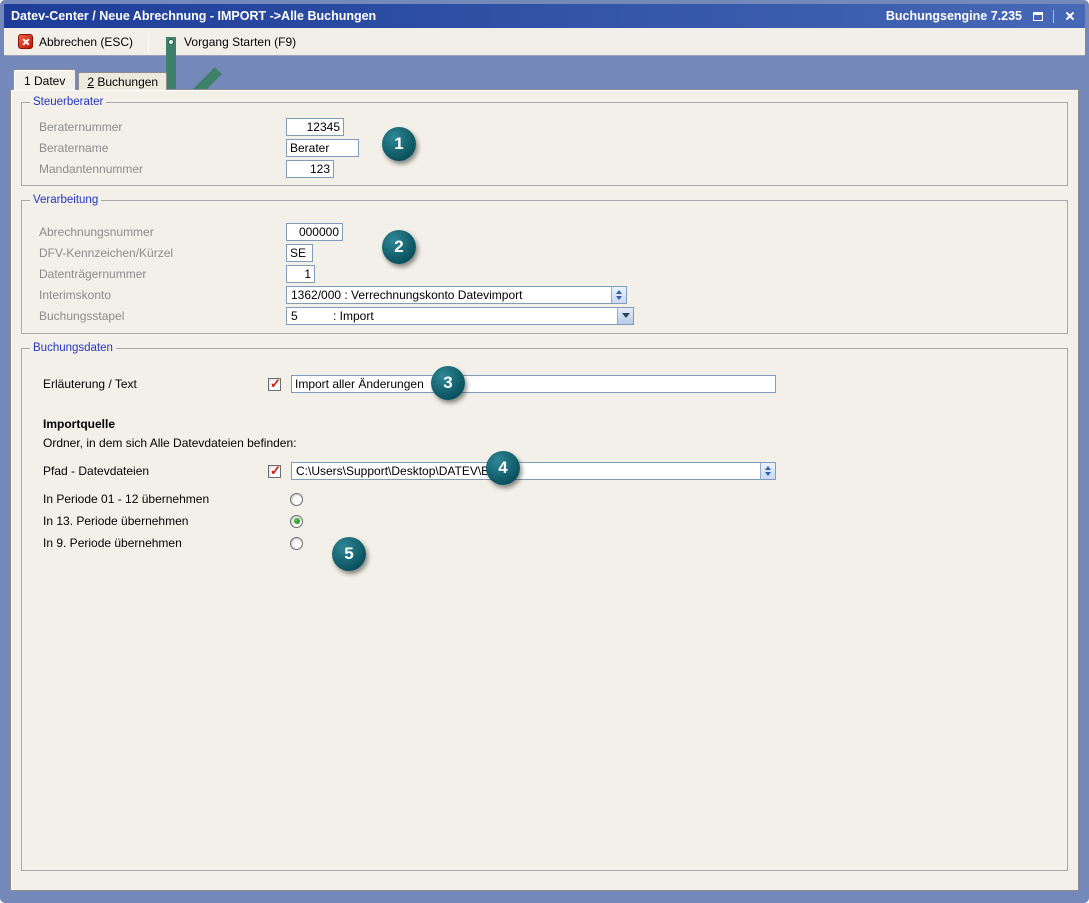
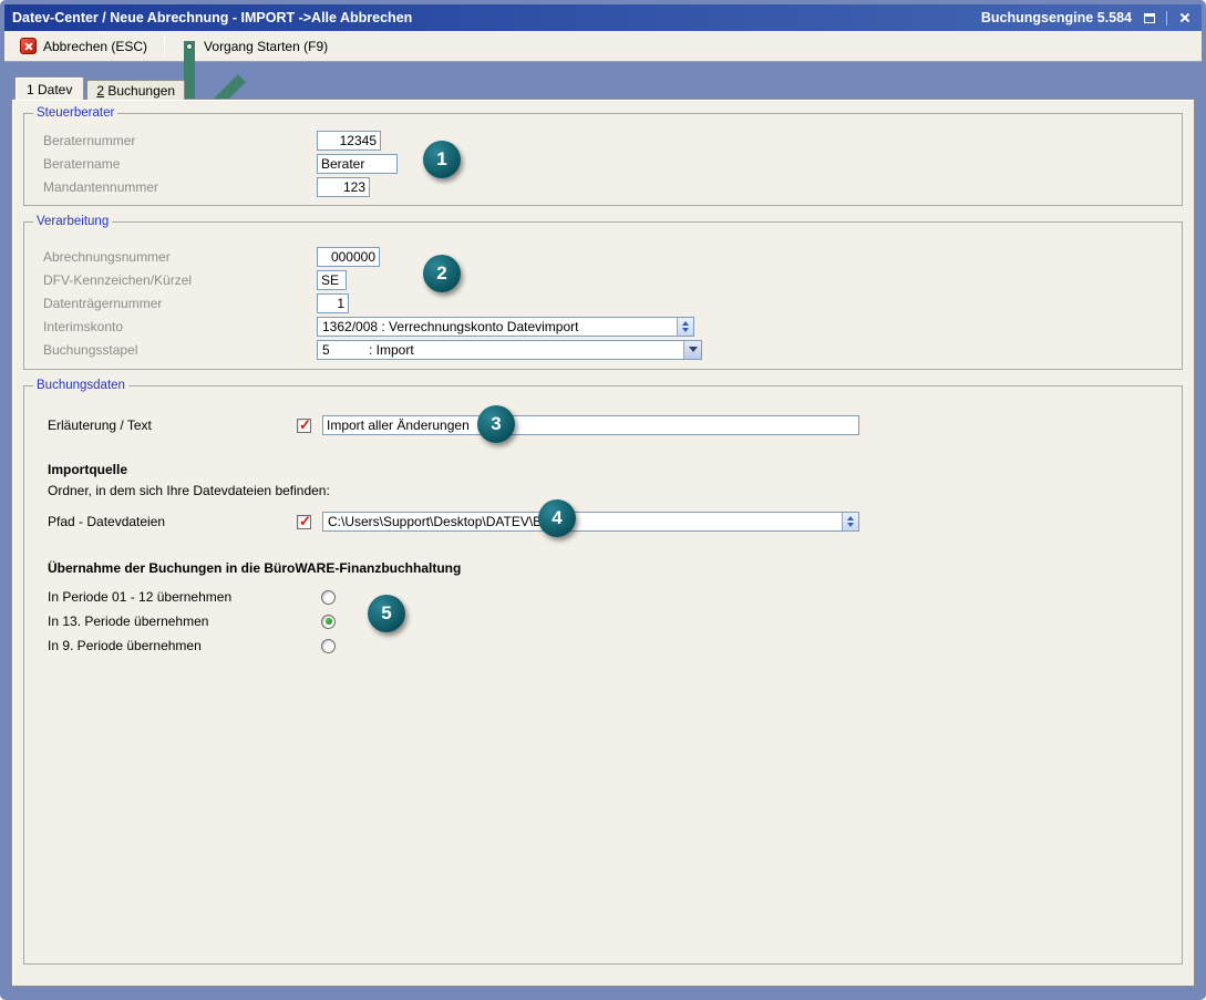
- Datev-Center / Neue Abrechnung - IMPORT ->Alle Buchungen
+ Datev-Center / Neue Abrechnung - IMPORT ->Alle Abbrechen
- Buchungsengine 7.235
+ Buchungsengine 5.584
  Abbrechen (ESC)
  Vorgang Starten (F9)
  1 Datev
  2 Buchungen
  Steuerberater
  Beraternummer
  12345
  Beratername
  Berater
  Mandantennummer
  123
  1
  Verarbeitung
  Abrechnungsnummer
  000000
  DFV-Kennzeichen/Kürzel
  SE
  Datenträgernummer
  1
  Interimskonto
- 1362/000 : Verrechnungskonto Datevimport
+ 1362/008 : Verrechnungskonto Datevimport
  Buchungsstapel
  5
  : Import
  2
  Buchungsdaten
  Erläuterung / Text
  Import aller Änderungen
  Importquelle
- Ordner, in dem sich Alle Datevdateien befinden:
+ Ordner, in dem sich Ihre Datevdateien befinden:
  Pfad - Datevdateien
  C:\Users\Support\Desktop\DATEV\B
+ Übernahme der Buchungen in die BüroWARE-Finanzbuchhaltung
  In Periode 01 - 12 übernehmen
  In 13. Periode übernehmen
  In 9. Periode übernehmen
  3
  4
  5
